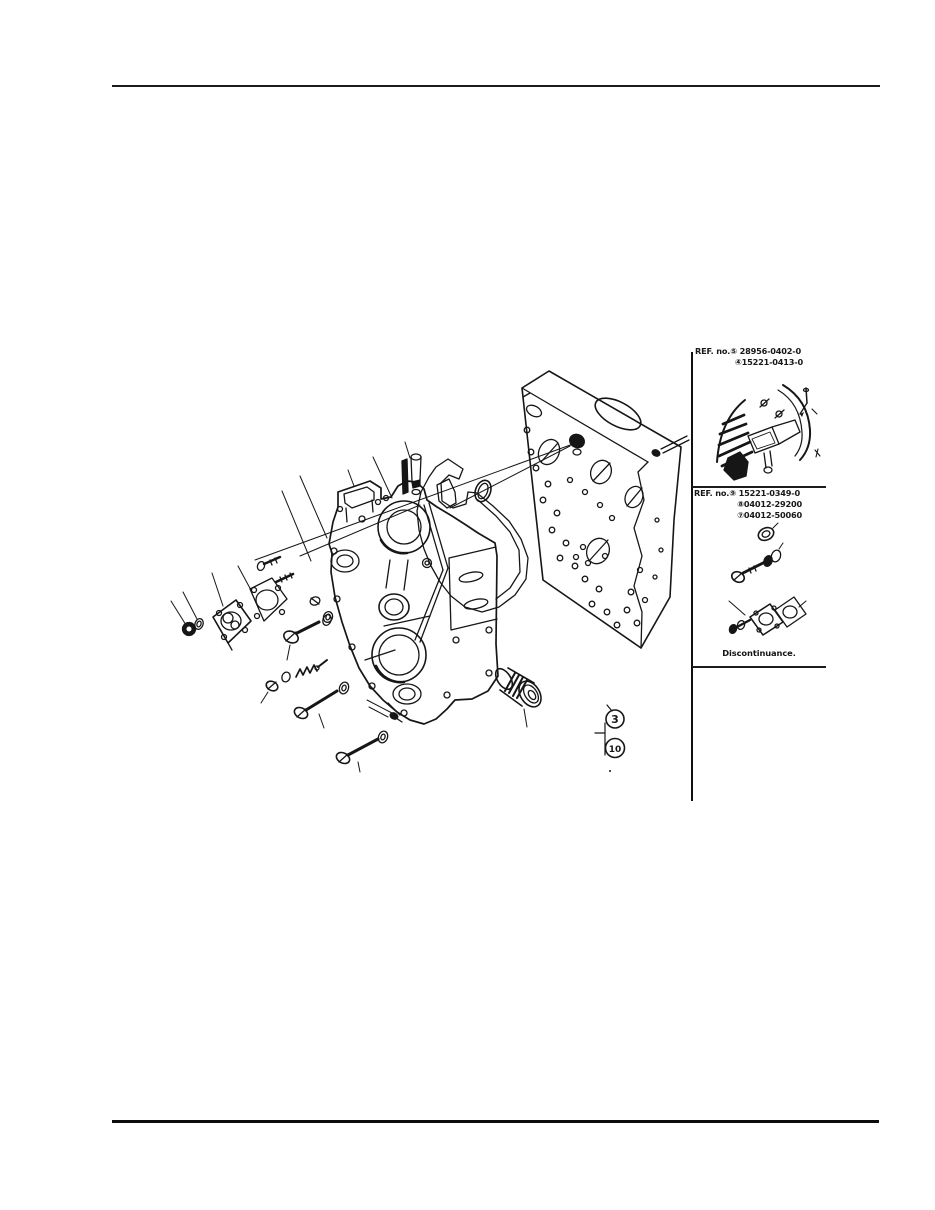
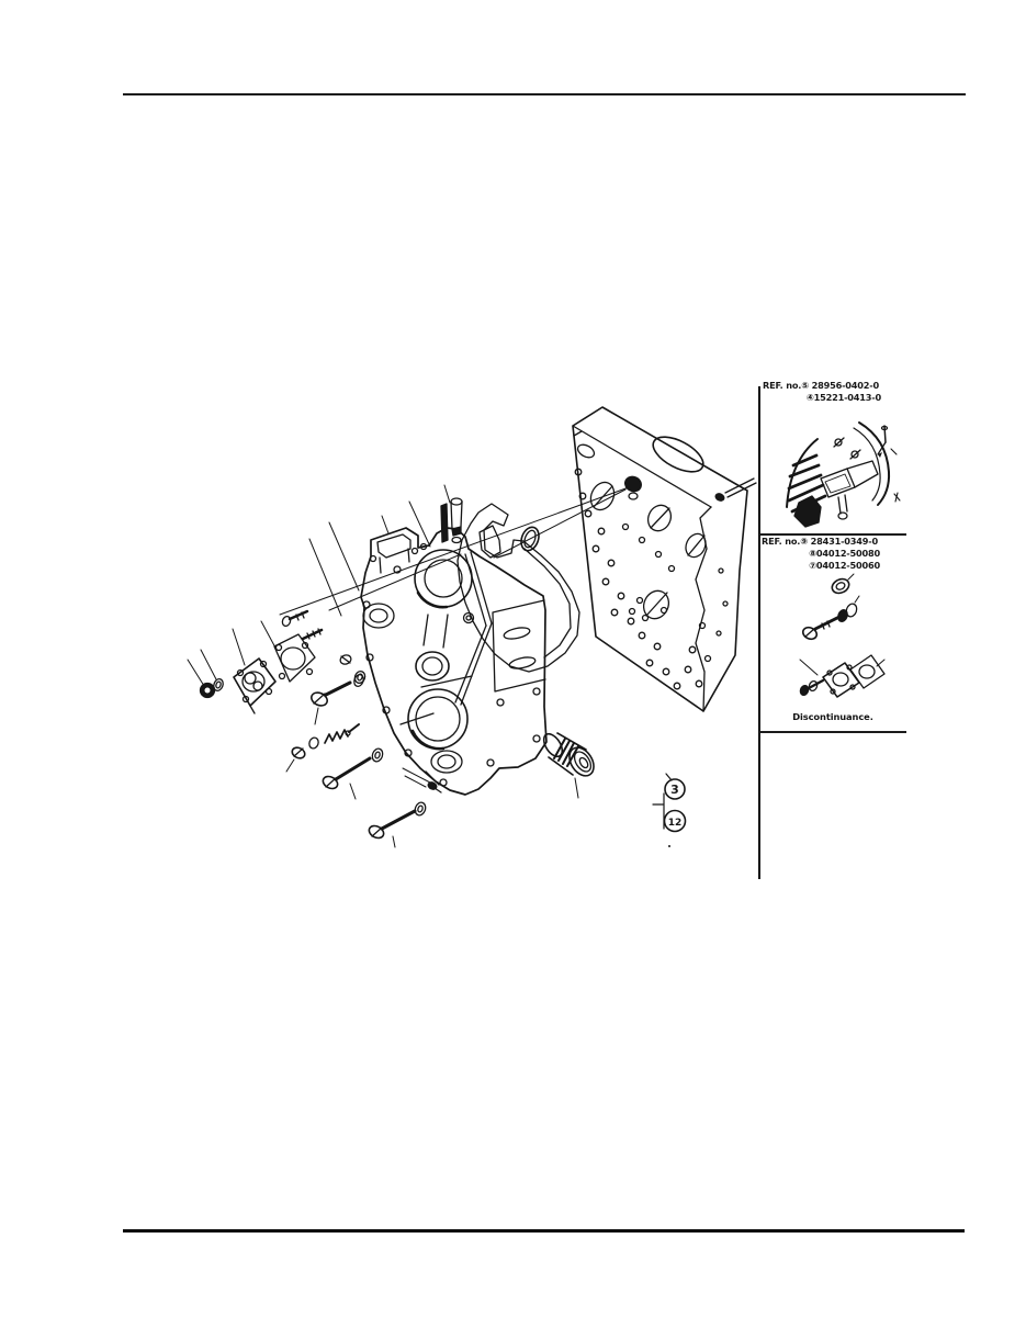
  REF. no.⑤ 28956-0402-0
  ④15221-0413-0
- REF. no.⑨ 15221-0349-0
+ REF. no.⑨ 28431-0349-0
- ⑧04012-29200
+ ⑧04012-50080
  ⑦04012-50060
  Discontinuance.
  3
- 10
+ 12
